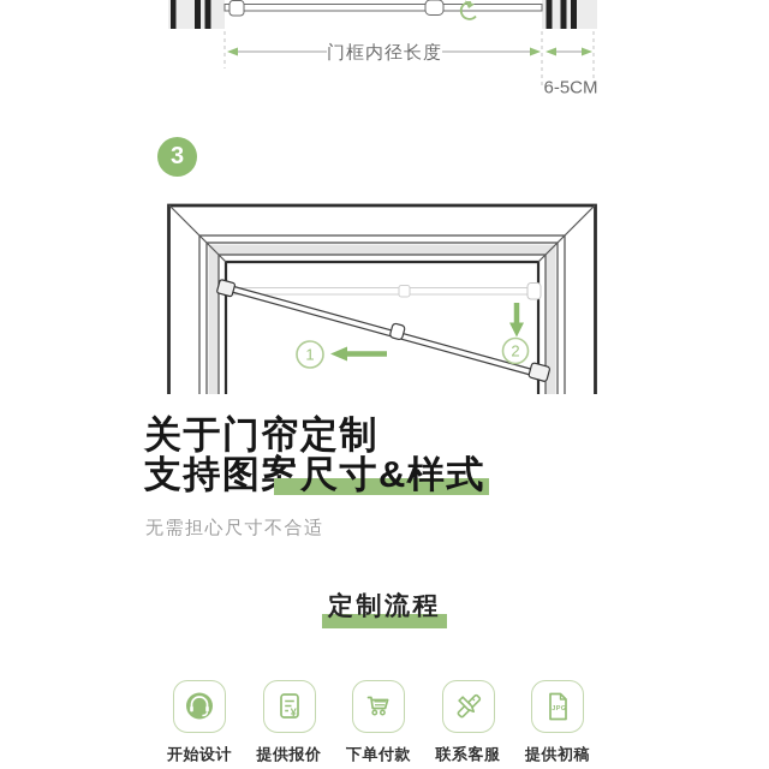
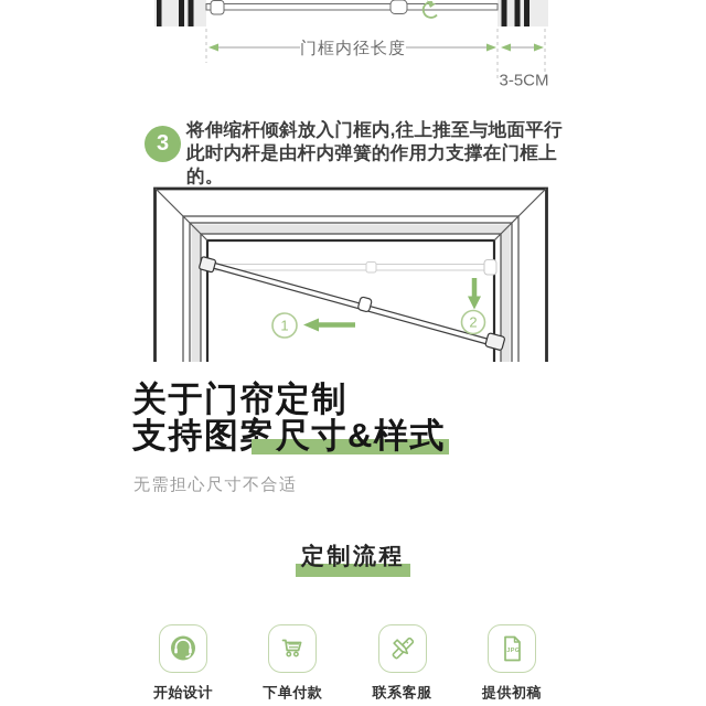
  门框内径长度
- 6-5CM
+ 3-5CM
  3
+ 将伸缩杆倾斜放入门框内,往上推至与地面平行
+ 此时内杆是由杆内弹簧的作用力支撑在门框上的。
  1
  2
  关于门帘定制
  支持图 尺寸&样式
  无需担心尺寸不合适
  定制流程
  开始设计
- ¥
- 提供报价
  下单付款
  联系客服
  提供初稿
